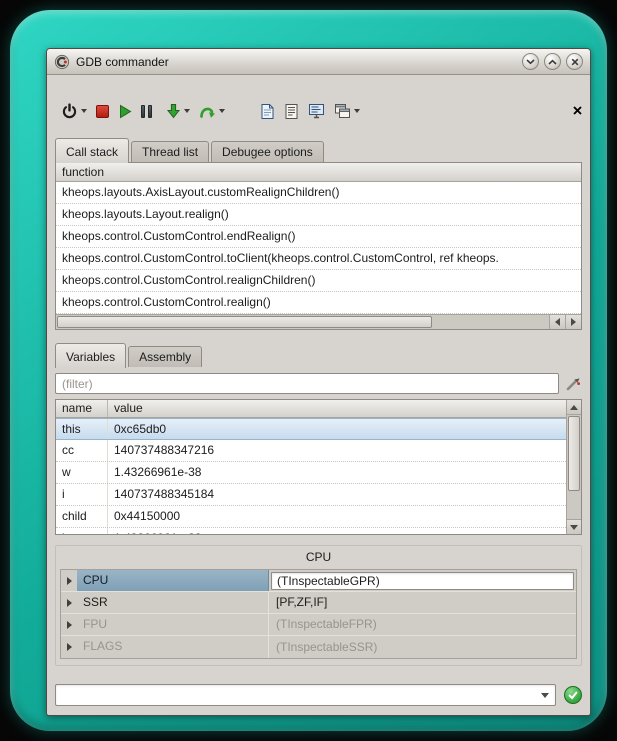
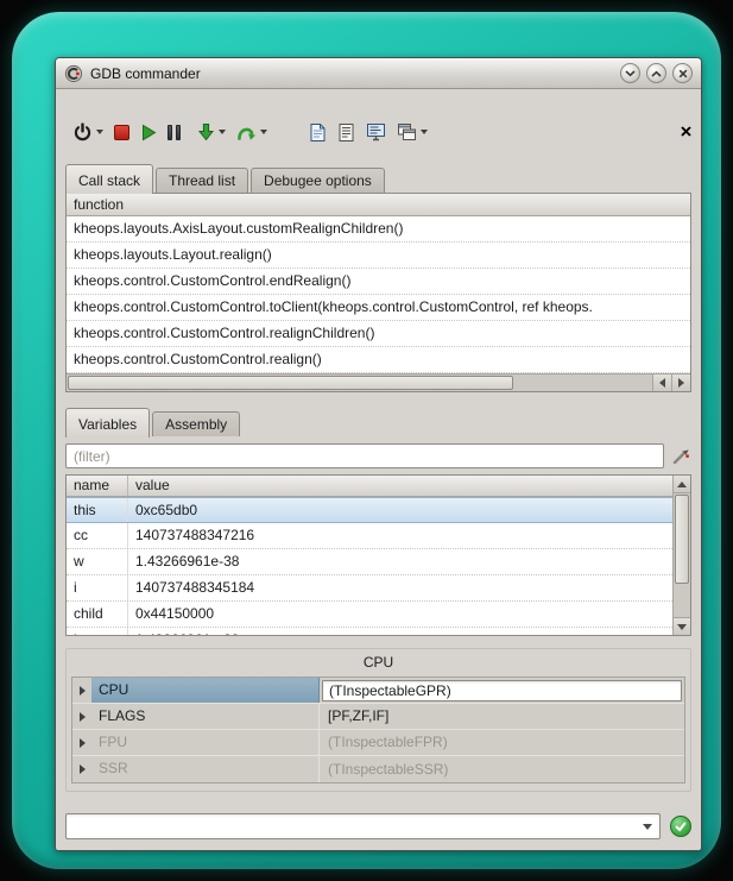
  GDB commander
  Call stack
  Thread list
  Debugee options
  function
  kheops.layouts.AxisLayout.customRealignChildren()
  kheops.layouts.Layout.realign()
  kheops.control.CustomControl.endRealign()
  kheops.control.CustomControl.toClient(kheops.control.CustomControl, ref kheops.
  kheops.control.CustomControl.realignChildren()
  kheops.control.CustomControl.realign()
  Variables
  Assembly
  (filter)
  name
  value
  this
  0xc65db0
  cc
  140737488347216
  w
  1.43266961e-38
  i
  140737488345184
  child
  0x44150000
  CPU
  CPU
  (TInspectableGPR)
- SSR
+ FLAGS
  [PF,ZF,IF]
  FPU
  (TInspectableFPR)
- FLAGS
+ SSR
  (TInspectableSSR)
